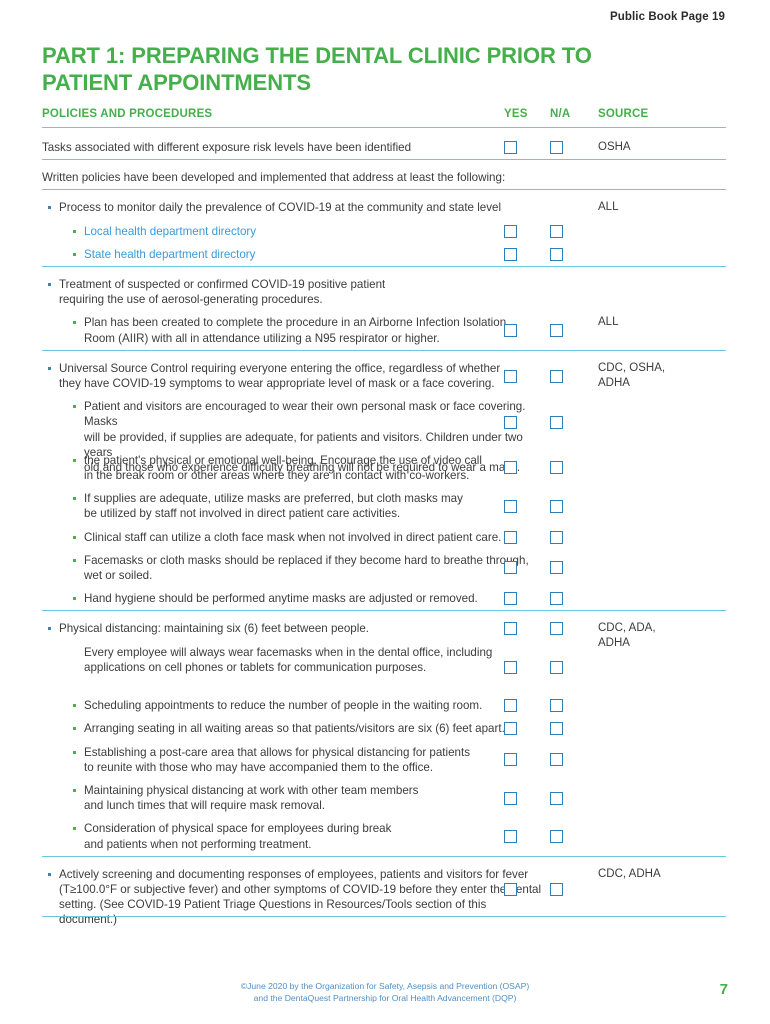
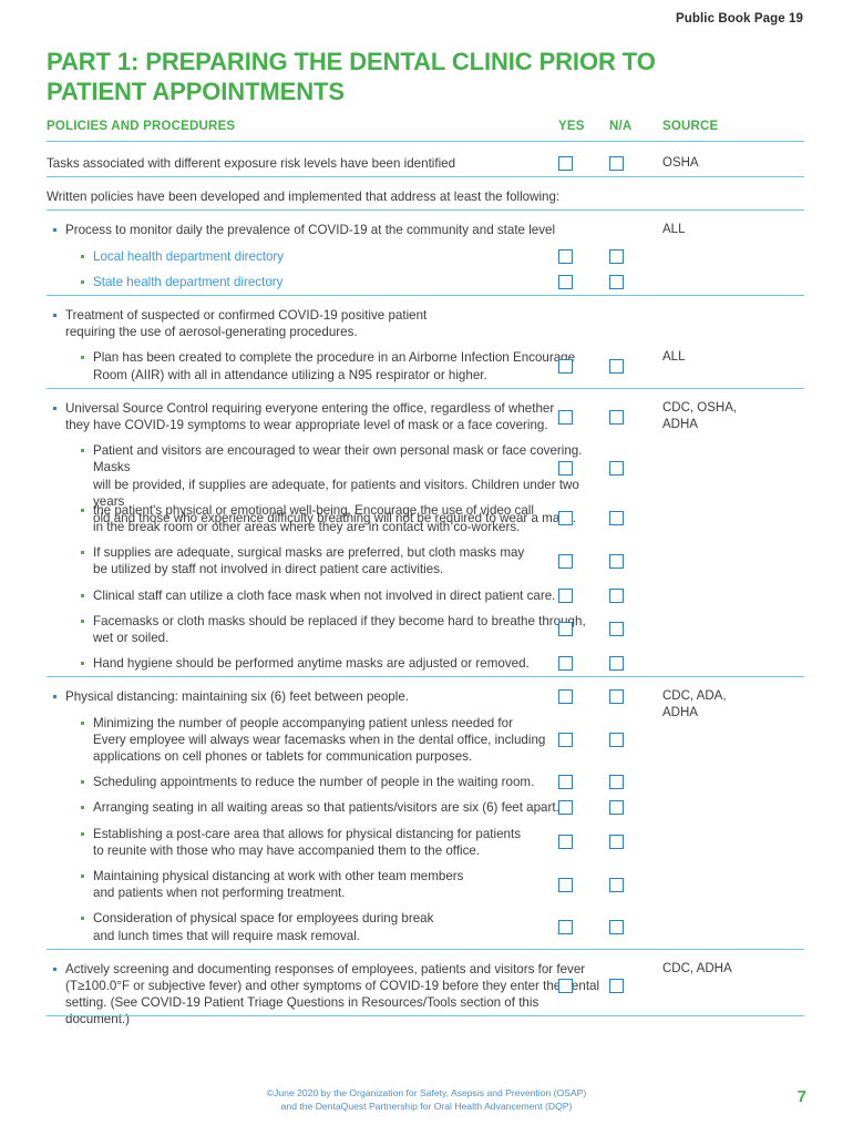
  Public Book Page 19
  PART 1: PREPARING THE DENTAL CLINIC PRIOR TO PATIENT APPOINTMENTS
  POLICIES AND PROCEDURES
  YES
  N/A
  SOURCE
  Tasks associated with different exposure risk levels have been identified
  OSHA
  Written policies have been developed and implemented that address at least the following:
  Process to monitor daily the prevalence of COVID-19 at the community and state level
  ALL
  Local health department directory
  State health department directory
  Treatment of suspected or confirmed COVID-19 positive patient
  requiring the use of aerosol-generating procedures.
- Plan has been created to complete the procedure in an Airborne Infection Isolation
+ Plan has been created to complete the procedure in an Airborne Infection Encourage
  Room (AIIR) with all in attendance utilizing a N95 respirator or higher.
  ALL
  Universal Source Control requiring everyone entering the office, regardless of whether
  they have COVID-19 symptoms to wear appropriate level of mask or a face covering.
  CDC, OSHA,
  ADHA
  Patient and visitors are encouraged to wear their own personal mask or face covering. Masks
  will be provided, if supplies are adequate, for patients and visitors. Children under two
  the patient's physical or emotional well-being. Encourage the use of video call
  in the break room or other areas where they are in contact with co-workers.
- If supplies are adequate, utilize masks are preferred, but cloth masks may
+ If supplies are adequate, surgical masks are preferred, but cloth masks may
  be utilized by staff not involved in direct patient care activities.
  Clinical staff can utilize a cloth face mask when not involved in direct patient care.
  Facemasks or cloth masks should be replaced if they become hard to breathe throh,
  wet or soiled.
  Hand hygiene should be performed anytime masks are adjusted or removed.
  Physical distancing: maintaining six (6) feet between people.
  CDC, ADA,
  ADHA
+ Minimizing the number of people accompanying patient unless needed for
  Every employee will always wear facemasks when in the dental office, including
  applications on cell phones or tablets for communication purposes.
  Scheduling appointments to reduce the number of people in the waiting room.
  Arranging seating in all waiting areas so that patients/visitors are six (6) feet apart
  Establishing a post-care area that allows for physical distancing for patients
  to reunite with those who may have accompanied them to the office.
  Maintaining physical distancing at work with other team members
- and lunch times that will require mask removal.
+ and patients when not performing treatment.
  Consideration of physical space for employees during break
- and patients when not performing treatment.
+ and lunch times that will require mask removal.
  Actively screening and documenting responses of employees, patients and visitors for fever
  (T≥100.0°F or subjective fever) and other symptoms of COVID-19 before they enter thental
  setting. (See COVID-19 Patient Triage Questions in Resources/Tools section of this document.)
  CDC, ADHA
  ©June 2020 by the Organization for Safety, Asepsis and Prevention (OSAP)
  and the DentaQuest Partnership for Oral Health Advancement (DQP)
  7
